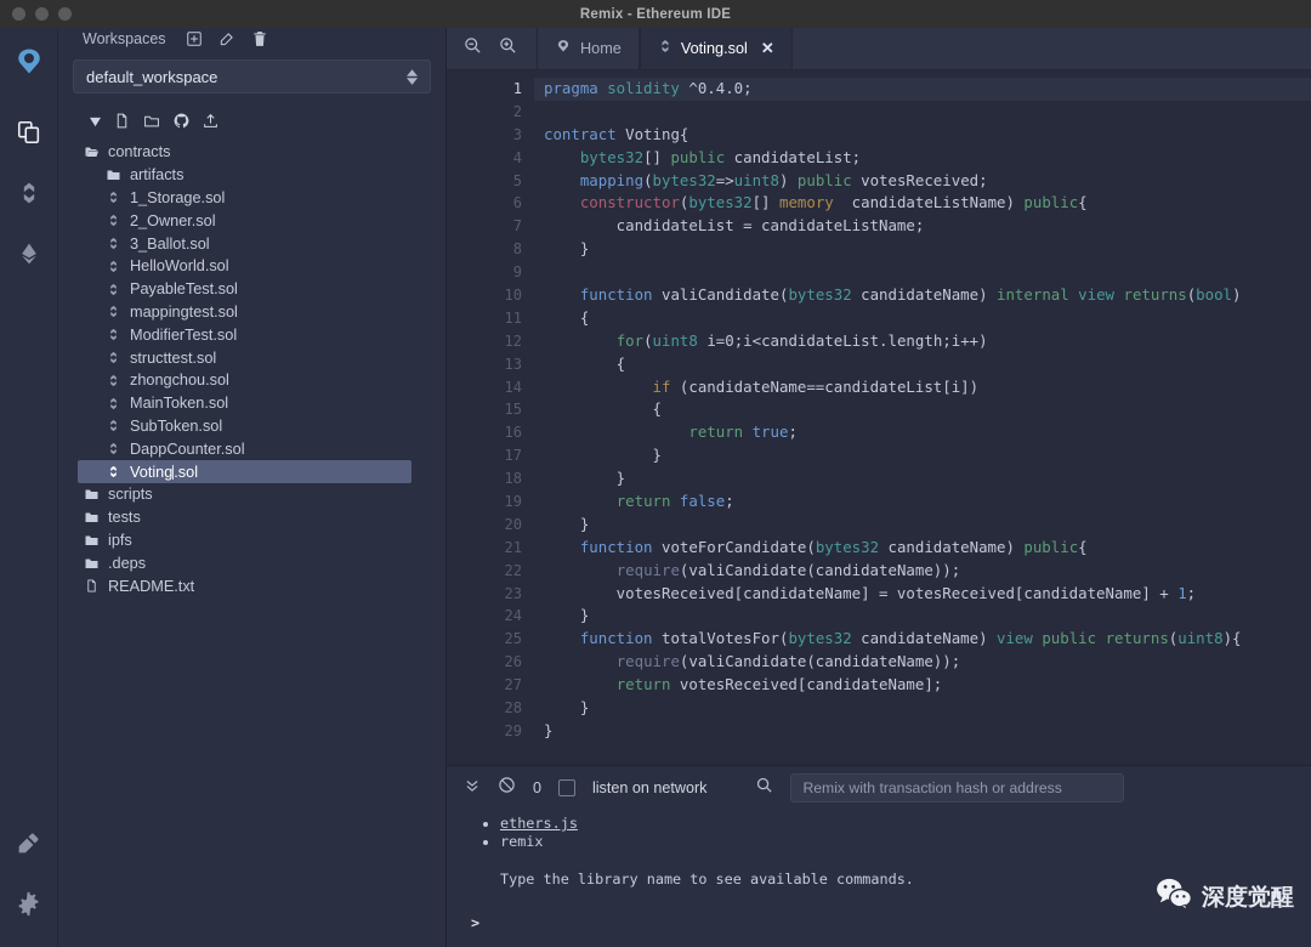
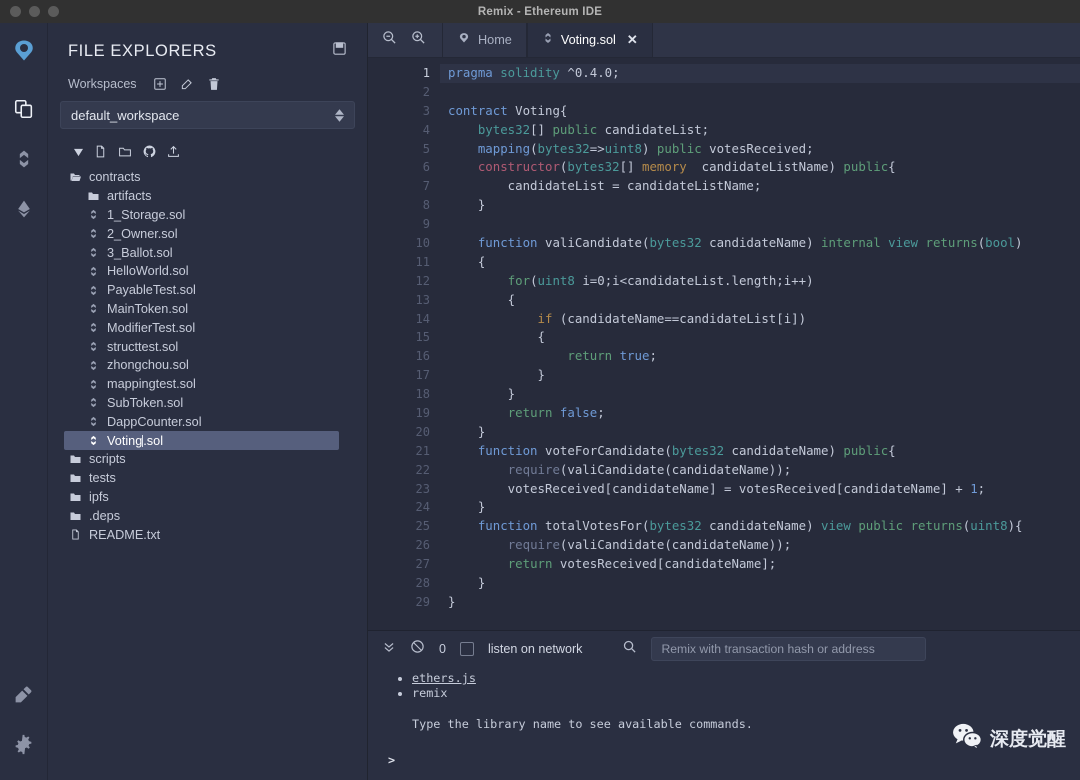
  Remix - Ethereum IDE
+ FILE EXPLORERS
  Workspaces
  default_workspace
  contracts
  artifacts
  1_Storage.sol
  2_Owner.sol
  3_Ballot.sol
  HelloWorld.sol
  PayableTest.sol
- mappingtest.sol
+ MainToken.sol
  ModifierTest.sol
  structtest.sol
  zhongchou.sol
- MainToken.sol
+ mappingtest.sol
  SubToken.sol
  DappCounter.sol
  Voting.sol
  scripts
  tests
  ipfs
  .deps
  README.txt
  Home
  Voting.sol
  ✕
  1
  2
  3
  4
  5
  6
  7
  8
  9
  10
  11
  12
  13
  14
  15
  16
  17
  18
  19
  20
  21
  22
  23
  24
  25
  26
  27
  28
  29
  pragma solidity ^0.4.0;
  contract Voting{
  bytes32[] public candidateList;
  mapping(bytes32=>uint8) public votesReceived;
  constructor(bytes32[] memory candidateListName) public{
  candidateList = candidateListName;
  }
  function valiCandidate(bytes32 candidateName) internal view returns(bool)
  {
  for(uint8 i=0;i<candidateList.length;i++)
  {
  if (candidateName==candidateList[i])
  {
  return true;
  }
  }
  return false;
  }
  function voteForCandidate(bytes32 candidateName) public{
  require(valiCandidate(candidateName));
  votesReceived[candidateName] = votesReceived[candidateName] + 1;
  }
  function totalVotesFor(bytes32 candidateName) view public returns(uint8){
  require(valiCandidate(candidateName));
  return votesReceived[candidateName];
  }
  }
  0
  listen on network
  Remix with transaction hash or address
  ethers.js
  remix
  Type the library name to see available commands.
  >
  深度觉醒
